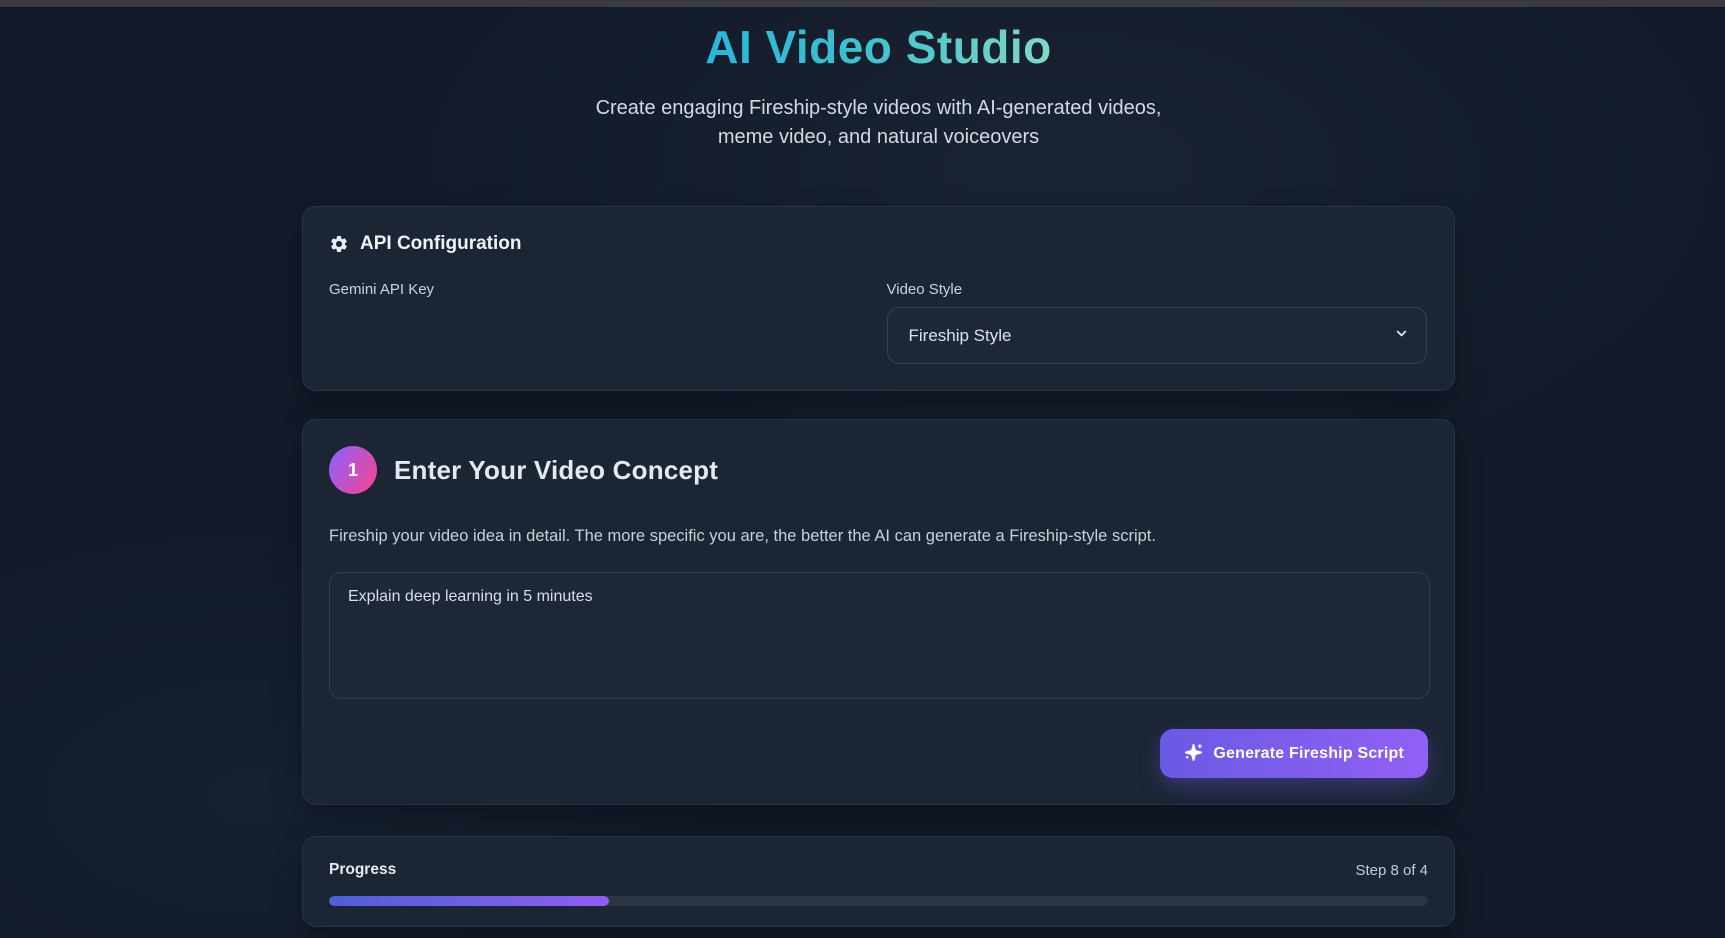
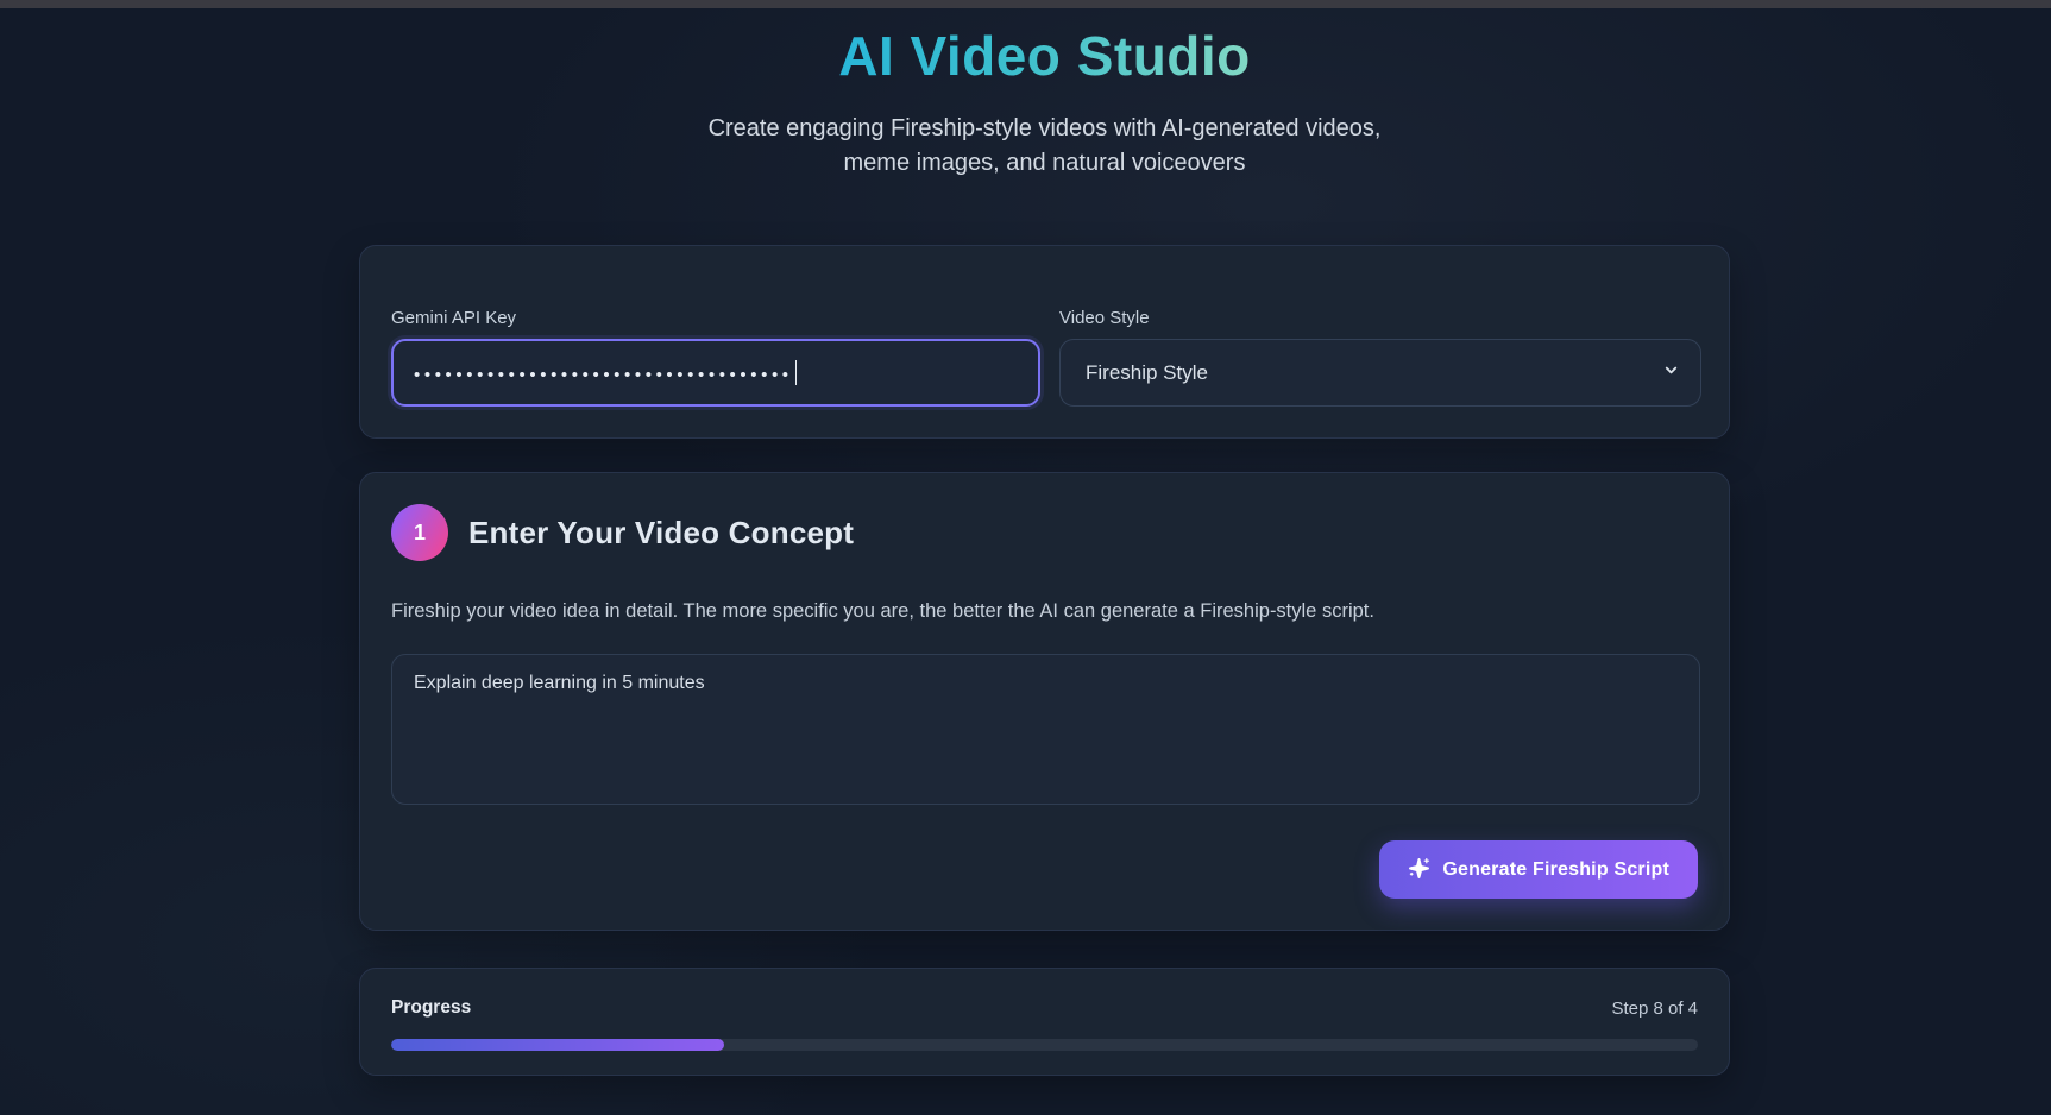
  AI Video Studio
  Create engaging Fireship-style videos with AI-generated videos,
- meme video, and natural voiceovers
+ meme images, and natural voiceovers
- API Configuration
  Gemini API Key
+ ••••••••••••••••••••••••••••••••••••
  Video Style
  Fireship Style
  1
  Enter Your Video Concept
  Fireship your video idea in detail. The more specific you are, the better the AI can generate a Fireship-style script.
  Explain deep learning in 5 minutes
  Generate Fireship Script
  Progress
  Step 8 of 4
